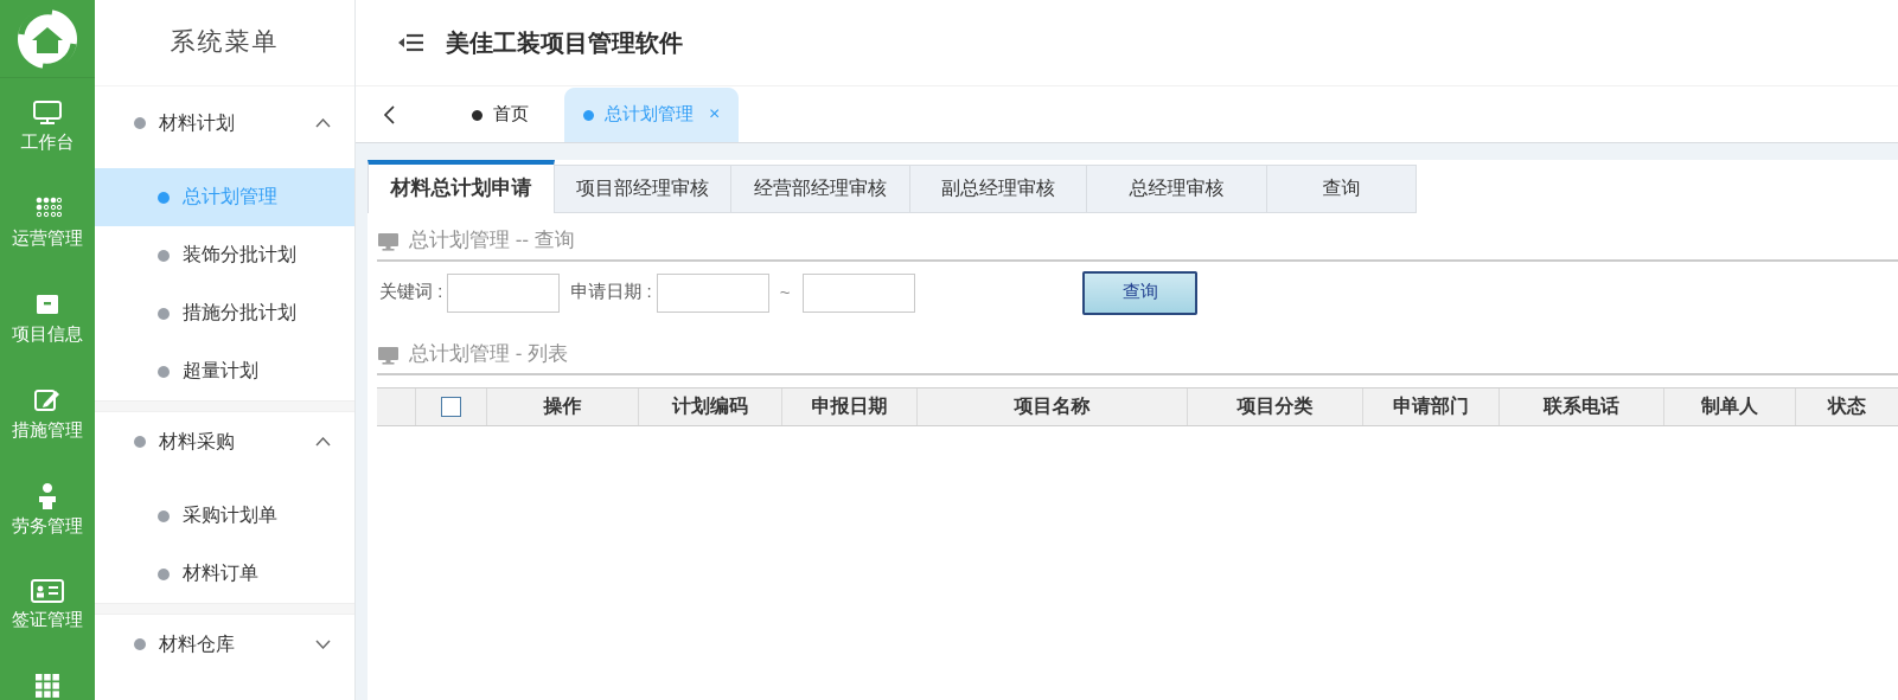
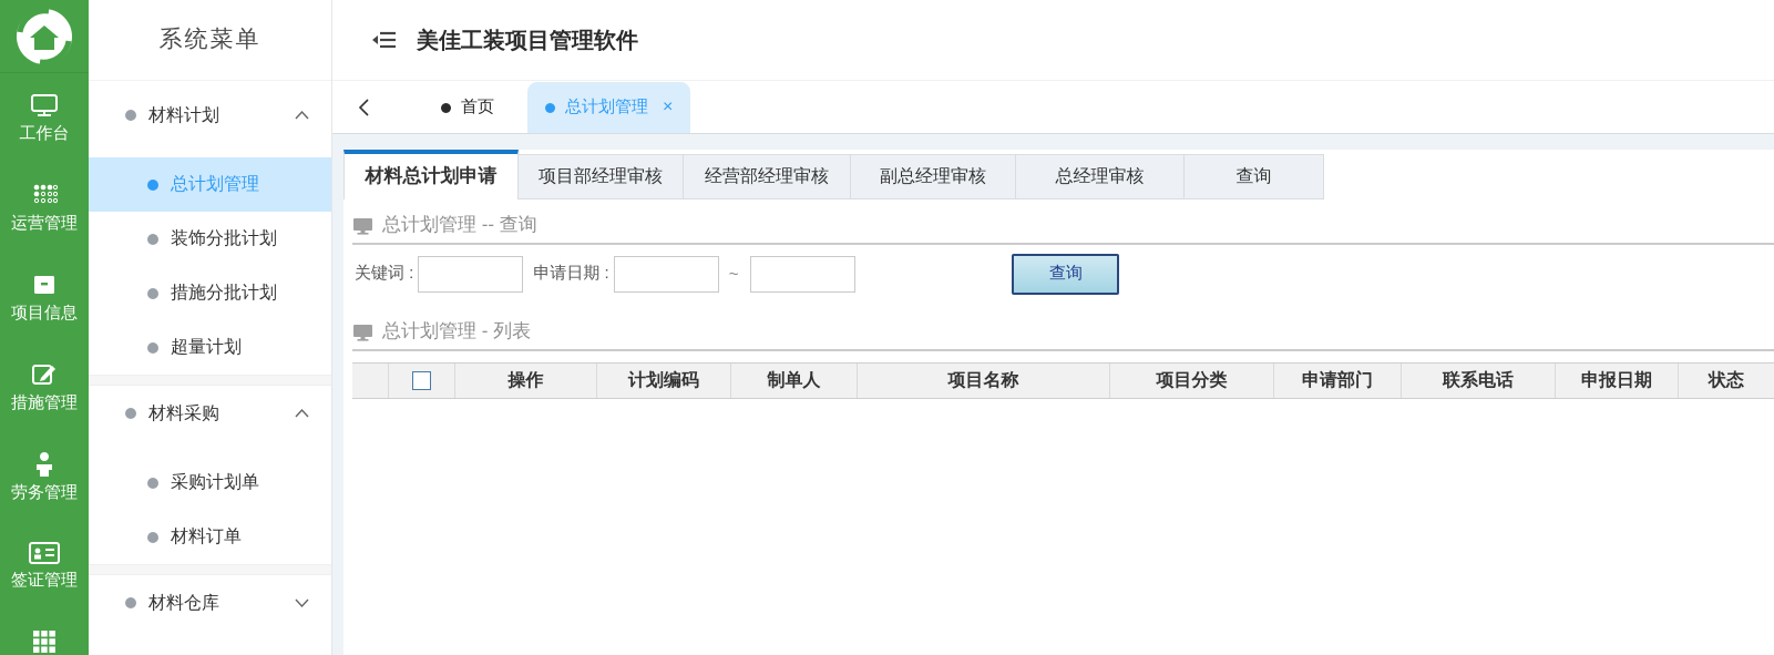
  工作台
  运营管理
  项目信息
  措施管理
  劳务管理
  签证管理
  系统菜单
  材料计划
  总计划管理
  装饰分批计划
  措施分批计划
  超量计划
  材料采购
  采购计划单
  材料订单
  材料仓库
  美佳工装项目管理软件
  首页
  总计划管理
  ×
  材料总计划申请
  项目部经理审核
  经营部经理审核
  副总经理审核
  总经理审核
  查询
  总计划管理 -- 查询
  关键词 :
  申请日期 :
  ~
  查询
  总计划管理 - 列表
  操作
  计划编码
- 申报日期
+ 制单人
  项目名称
  项目分类
  申请部门
  联系电话
- 制单人
+ 申报日期
  状态
